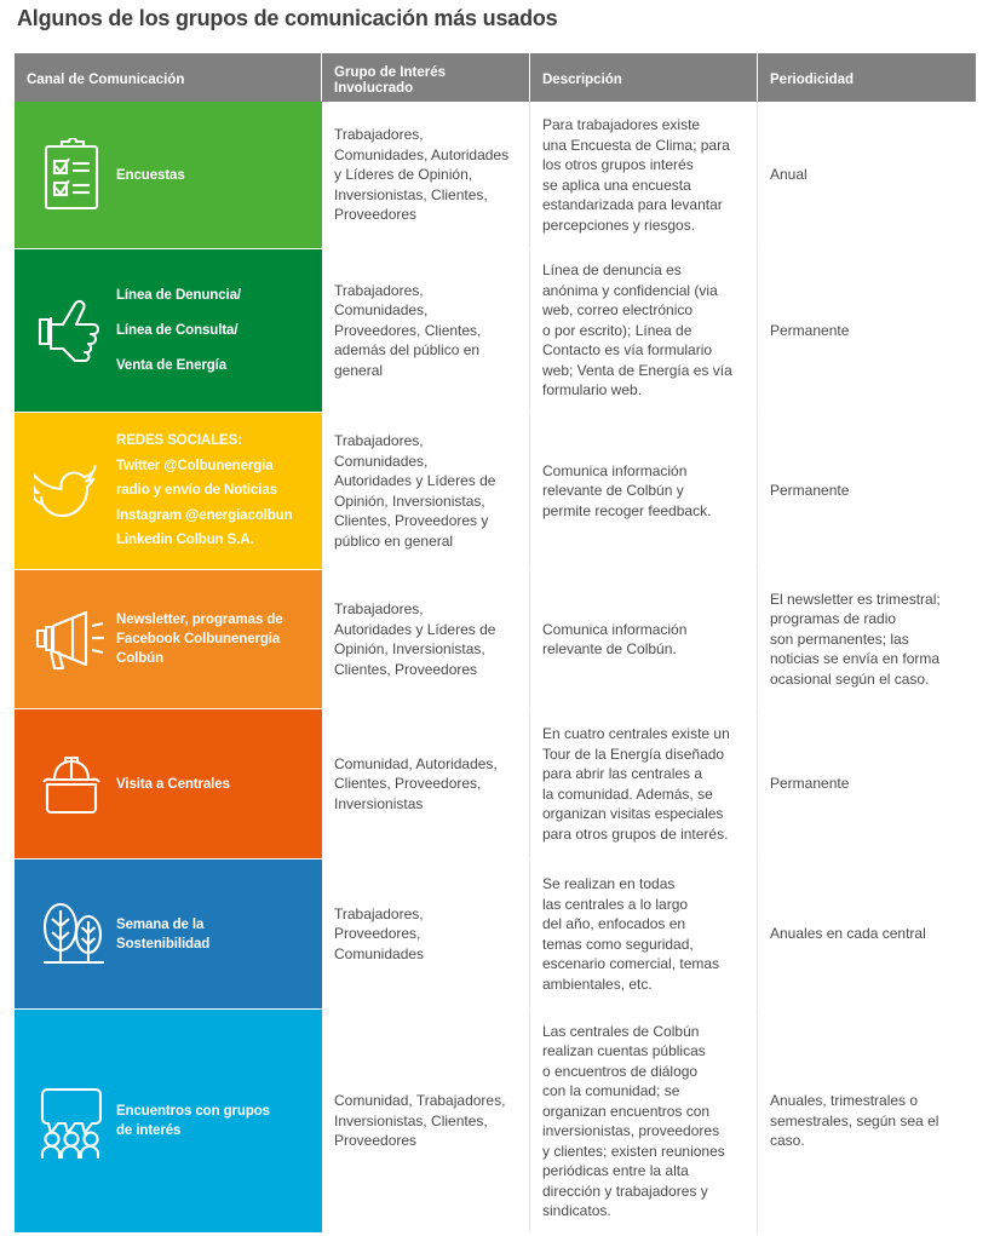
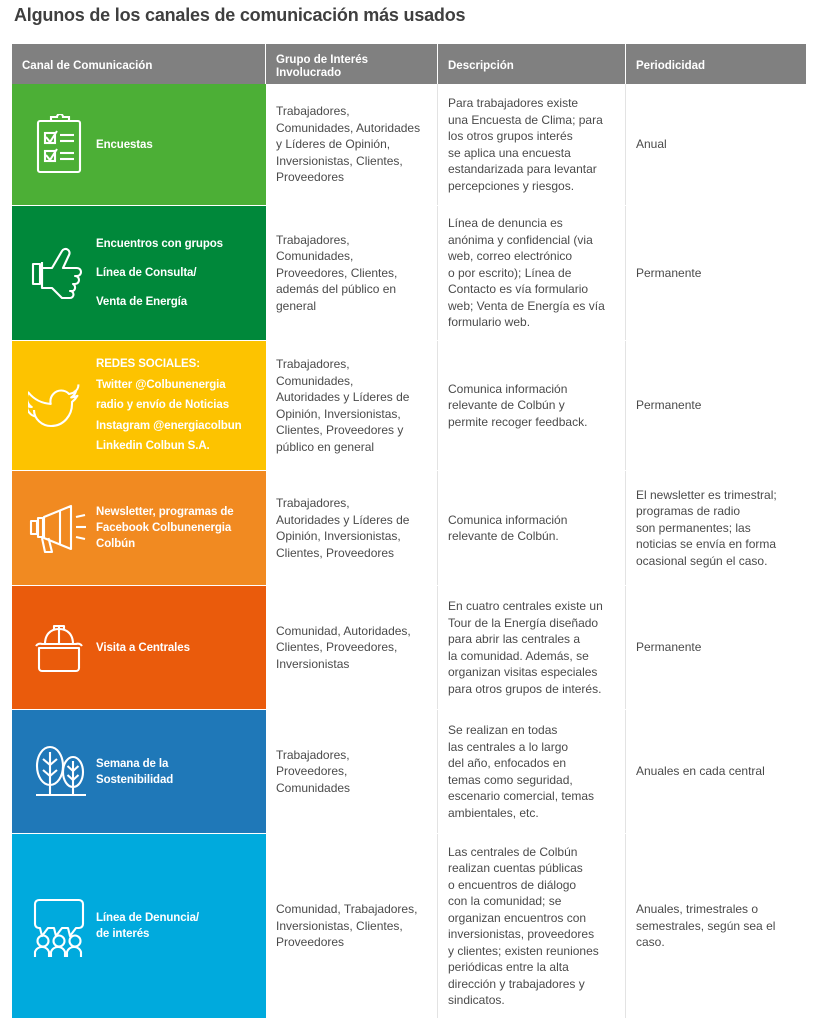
- Algunos de los grupos de comunicación más usados
+ Algunos de los canales de comunicación más usados
  Canal de Comunicación
  Grupo de Interés
  Involucrado
  Descripción
  Periodicidad
  Encuestas
  Trabajadores,
  Comunidades, Autoridades
  y Líderes de Opinión,
  Inversionistas, Clientes,
  Proveedores
  Para trabajadores existe
  una Encuesta de Clima; para
  los otros grupos interés
  se aplica una encuesta
  estandarizada para levantar
  percepciones y riesgos.
  Anual
- Línea de Denuncia/
+ Encuentros con grupos
  Línea de Consulta/
  Venta de Energía
  Trabajadores,
  Comunidades,
  Proveedores, Clientes,
  además del público en
  general
  Línea de denuncia es
  anónima y confidencial (via
  web, correo electrónico
  o por escrito); Línea de
  Contacto es vía formulario
  web; Venta de Energía es vía
  formulario web.
  Permanente
  REDES SOCIALES:
  Twitter @Colbunenergia
  radio y envío de Noticias
  Instagram @energiacolbun
  Linkedin Colbun S.A.
  Trabajadores,
  Comunidades,
  Autoridades y Líderes de
  Opinión, Inversionistas,
  Clientes, Proveedores y
  público en general
  Comunica información
  relevante de Colbún y
  permite recoger feedback.
  Permanente
  Newsletter, programas de
  Facebook Colbunenergia
  Colbún
  Trabajadores,
  Autoridades y Líderes de
  Opinión, Inversionistas,
  Clientes, Proveedores
  Comunica información
  relevante de Colbún.
  El newsletter es trimestral;
  programas de radio
  son permanentes; las
  noticias se envía en forma
  ocasional según el caso.
  Visita a Centrales
  Comunidad, Autoridades,
  Clientes, Proveedores,
  Inversionistas
  En cuatro centrales existe un
  Tour de la Energía diseñado
  para abrir las centrales a
  la comunidad. Además, se
  organizan visitas especiales
  para otros grupos de interés.
  Permanente
  Semana de la
  Sostenibilidad
  Trabajadores,
  Proveedores,
  Comunidades
  Se realizan en todas
  las centrales a lo largo
  del año, enfocados en
  temas como seguridad,
  escenario comercial, temas
  ambientales, etc.
  Anuales en cada central
- Encuentros con grupos
+ Línea de Denuncia/
  de interés
  Comunidad, Trabajadores,
  Inversionistas, Clientes,
  Proveedores
  Las centrales de Colbún
  realizan cuentas públicas
  o encuentros de diálogo
  con la comunidad; se
  organizan encuentros con
  inversionistas, proveedores
  y clientes; existen reuniones
  periódicas entre la alta
  dirección y trabajadores y
  sindicatos.
  Anuales, trimestrales o
  semestrales, según sea el
  caso.
